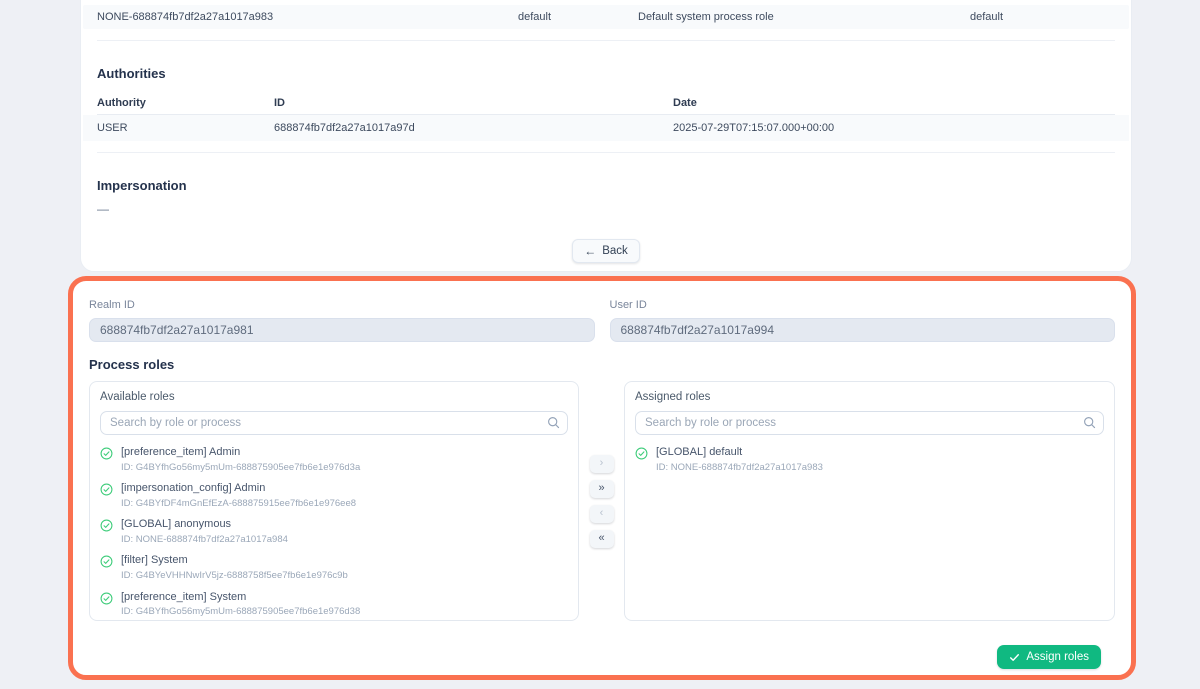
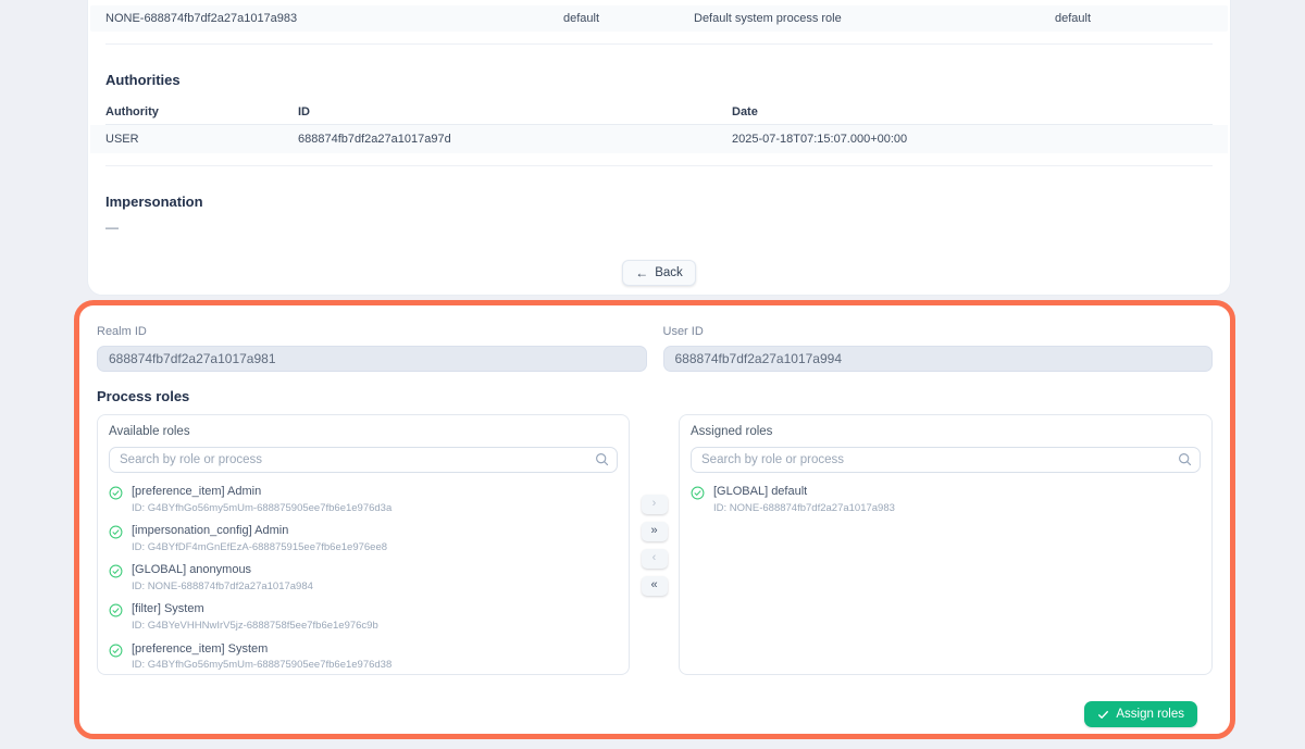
  NONE-688874fb7df2a27a1017a983
  default
  Default system process role
  default
  Authorities
  Authority
  ID
  Date
  USER
  688874fb7df2a27a1017a97d
- 2025-07-29T07:15:07.000+00:00
+ 2025-07-18T07:15:07.000+00:00
  Impersonation
  —
  ←
  Back
  Realm ID
  688874fb7df2a27a1017a981
  User ID
  688874fb7df2a27a1017a994
  Process roles
  Available roles
  Search by role or process
  [preference_item] Admin
  ID: G4BYfhGo56my5mUm-688875905ee7fb6e1e976d3a
  [impersonation_config] Admin
  ID: G4BYfDF4mGnEfEzA-688875915ee7fb6e1e976ee8
  [GLOBAL] anonymous
  ID: NONE-688874fb7df2a27a1017a984
  [filter] System
  ID: G4BYeVHHNwIrV5jz-6888758f5ee7fb6e1e976c9b
  [preference_item] System
  ID: G4BYfhGo56my5mUm-688875905ee7fb6e1e976d38
  ›
  »
  ‹
  «
  Assigned roles
  Search by role or process
  [GLOBAL] default
  ID: NONE-688874fb7df2a27a1017a983
  Assign roles
